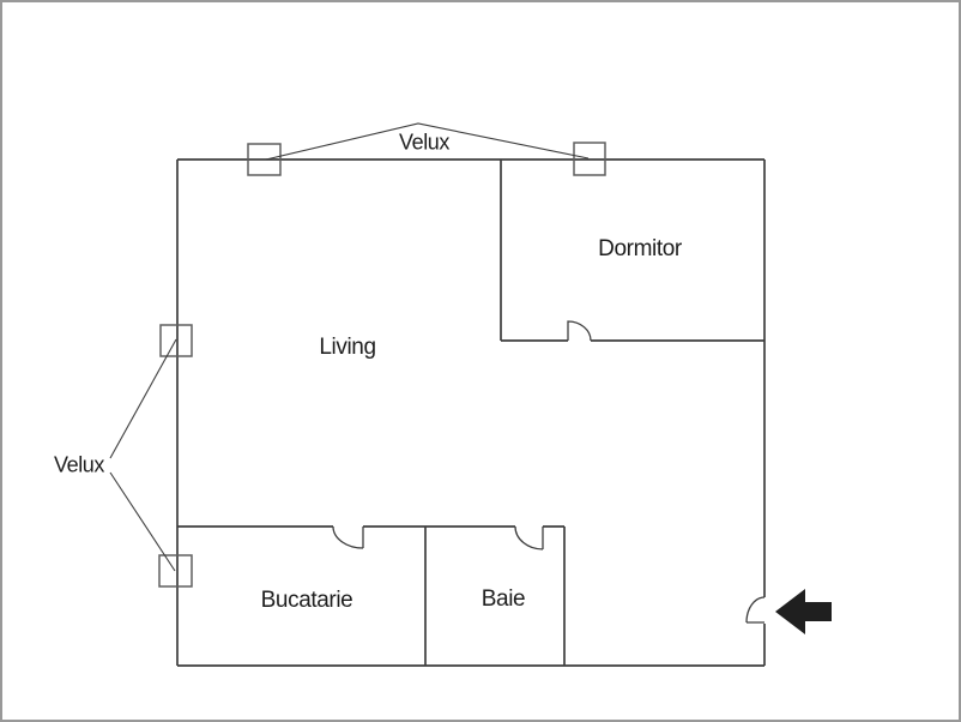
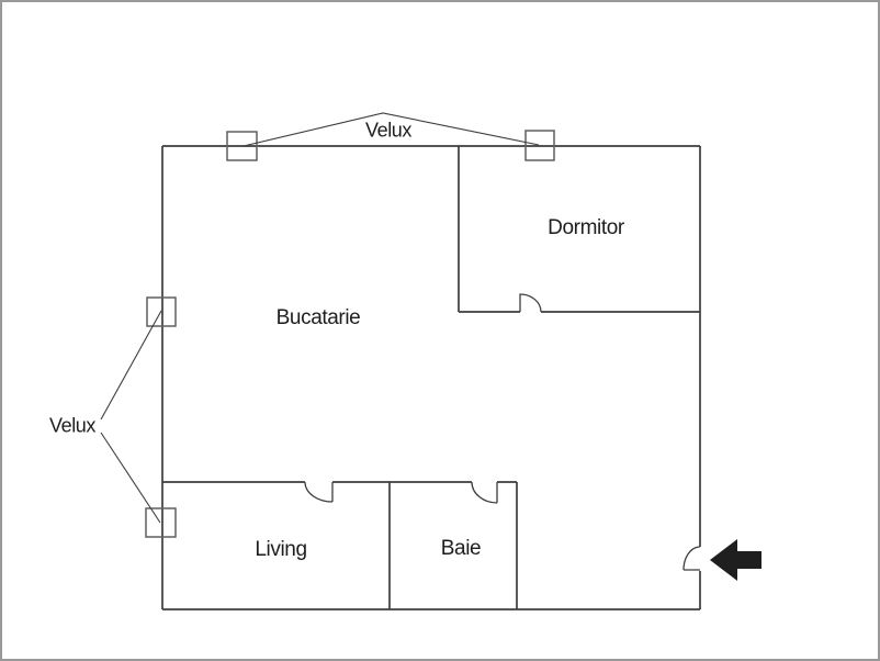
  Velux
  Velux
- Living
+ Bucatarie
  Dormitor
- Bucatarie
+ Living
  Baie
